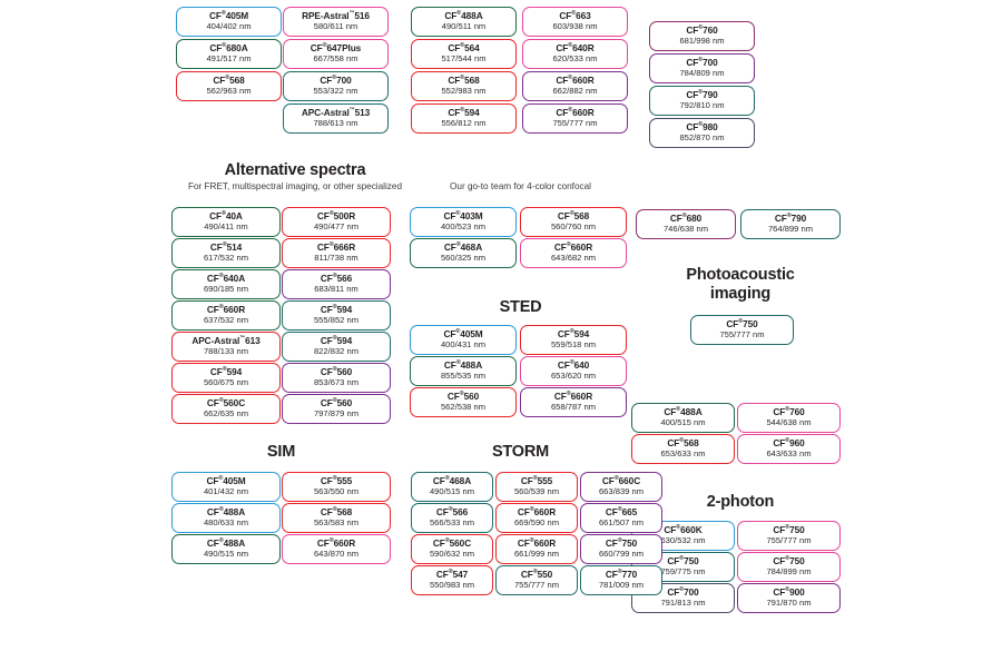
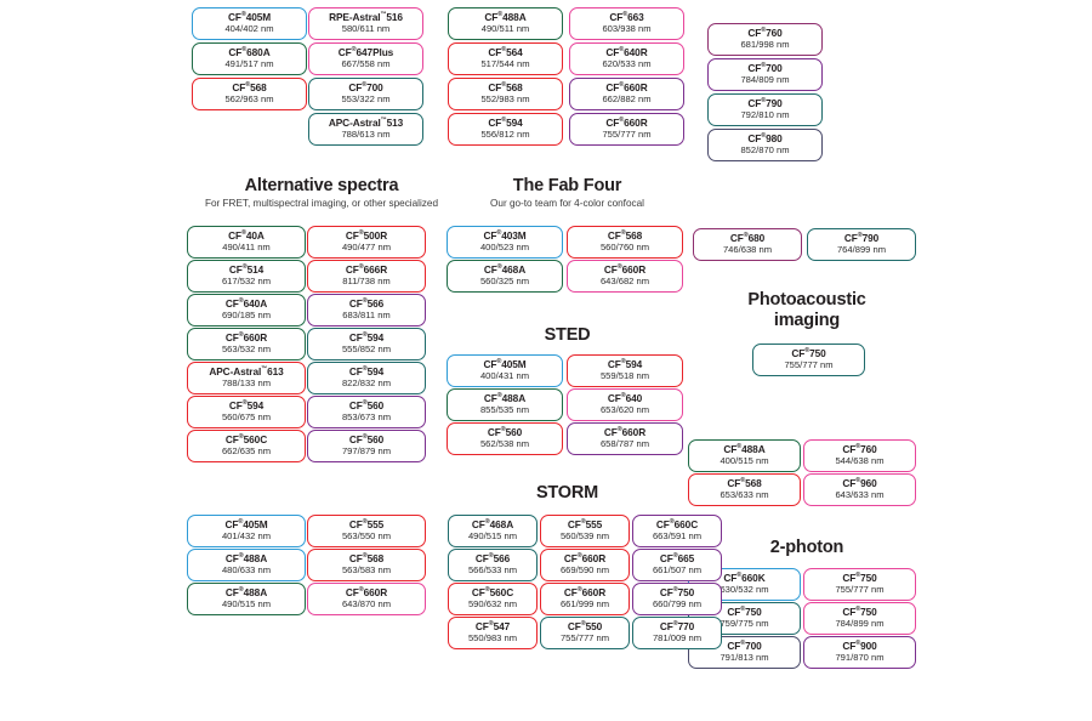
  CF 405M
  404/402 nm
  CF 680A
  491/517 nm
  CF 568
  562/963 nm
  RPE-Astral 516
  580/611 nm
  CF 647Plus
  667/558 nm
  CF 700
  553/322 nm
  APC-Astral 513
  788/613 nm
  CF 488A
  490/511 nm
  CF 564
  517/544 nm
  CF 568
  552/983 nm
  CF 594
  556/812 nm
  CF 663
  603/938 nm
  CF 640R
  620/533 nm
  CF 660R
  662/882 nm
  CF 660R
  755/777 nm
  CF 760
  681/998 nm
  CF 700
  784/809 nm
  CF 790
  792/810 nm
  CF 980
  852/870 nm
  Alternative spectra
  For FRET, multispectral imaging, or other specialized
  CF 40A
  490/411 nm
  CF 514
  617/532 nm
  CF 640A
  690/185 nm
  CF 660R
- 637/532 nm
+ 563/532 nm
  APC-Astral 613
  788/133 nm
  CF 594
  560/675 nm
  CF 560C
  662/635 nm
  CF 500R
  490/477 nm
  CF 666R
  811/738 nm
  CF 566
  683/811 nm
  CF 594
  555/852 nm
  CF 594
  822/832 nm
  CF 560
  853/673 nm
  CF 560
  797/879 nm
+ The Fab Four
  Our go-to team for 4-color confocal
  CF 403M
  400/523 nm
  CF 468A
  560/325 nm
  CF 568
  560/760 nm
  CF 660R
  643/682 nm
  STED
  CF 405M
  400/431 nm
  CF 488A
  855/535 nm
  CF 560
  562/538 nm
  CF 594
  559/518 nm
  CF 640
  653/620 nm
  CF 660R
  658/787 nm
  CF 680
  746/638 nm
  CF 790
  764/899 nm
  Photoacoustic
  imaging
  CF 750
  755/777 nm
  CF 488A
  400/515 nm
  CF 568
  653/633 nm
  CF 760
  544/638 nm
  CF 960
  643/633 nm
  2-photon
  CF 660K
  630/532 nm
  CF 750
  759/775 nm
  CF 700
  791/813 nm
  CF 750
  755/777 nm
  CF 750
  784/899 nm
  CF 900
  791/870 nm
- SIM
  CF 405M
  401/432 nm
  CF 488A
  480/633 nm
  CF 488A
  490/515 nm
  CF 555
  563/550 nm
  CF 568
  563/583 nm
  CF 660R
  643/870 nm
  STORM
  CF 468A
  490/515 nm
  CF 566
  566/533 nm
  CF 560C
  590/632 nm
  CF 547
  550/983 nm
  CF 555
  560/539 nm
  CF 660R
  669/590 nm
  CF 660R
  661/999 nm
  CF 550
  755/777 nm
  CF 660C
- 663/839 nm
+ 663/591 nm
  CF 665
  661/507 nm
  CF 750
  660/799 nm
  CF 770
  781/009 nm
